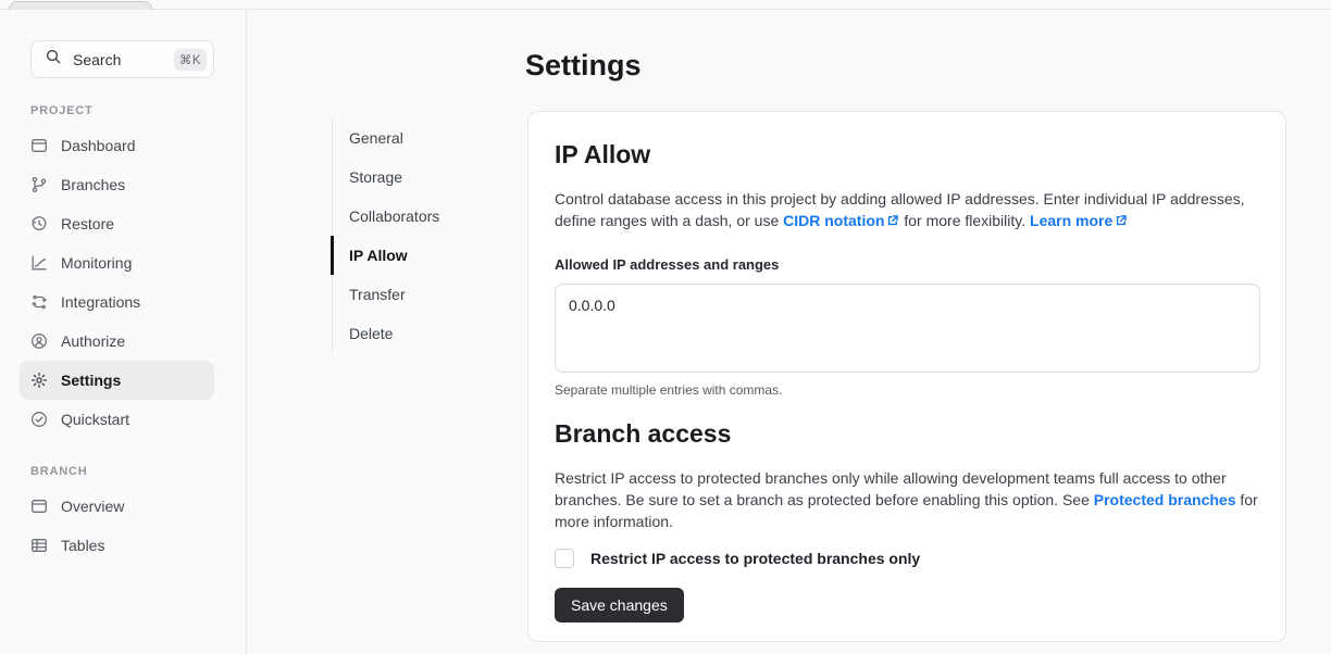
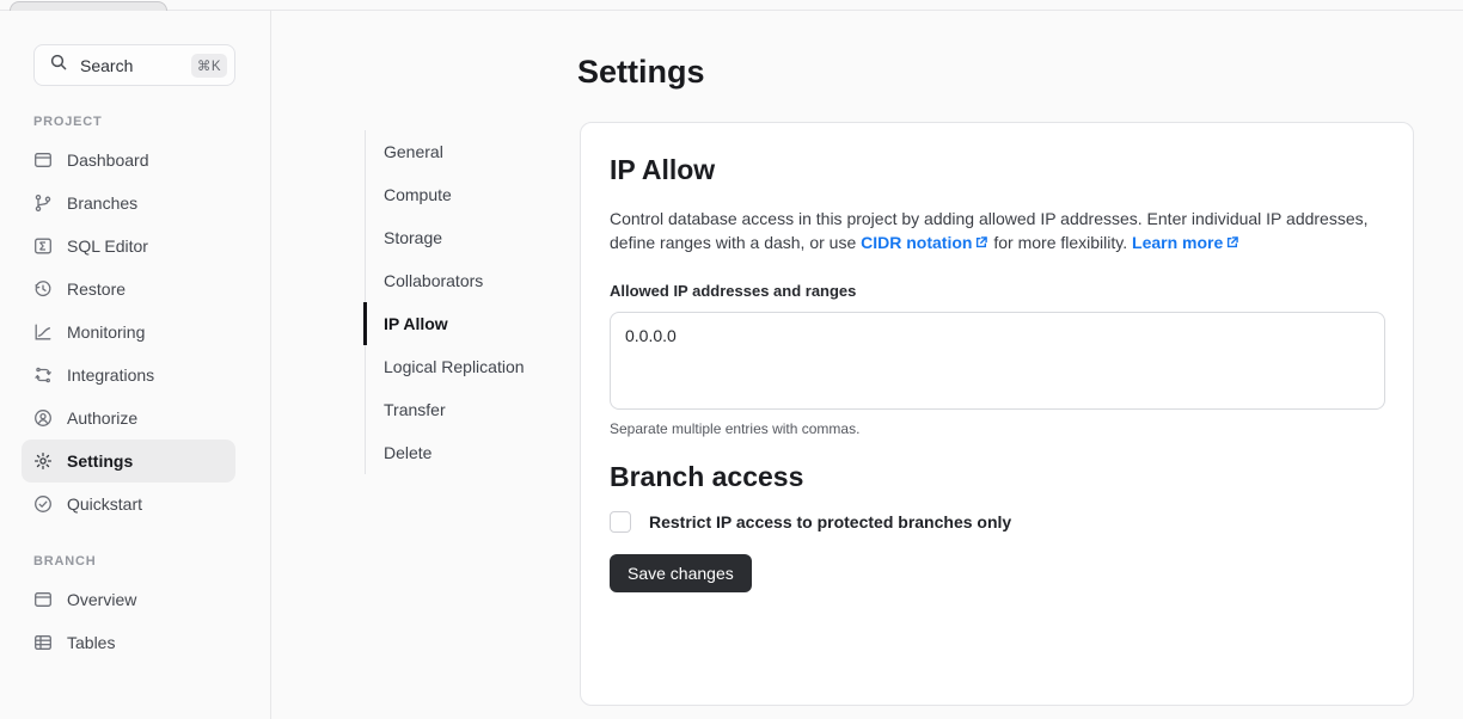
  Search
  ⌘K
  PROJECT
  Dashboard
  Branches
+ SQL Editor
  Restore
  Monitoring
  Integrations
  Authorize
  Settings
  Quickstart
  BRANCH
  Overview
  Tables
  General
+ Compute
  Storage
  Collaborators
  IP Allow
+ Logical Replication
  Transfer
  Delete
  Settings
  IP Allow
  Control database access in this project by adding allowed IP addresses. Enter individual IP addresses, define ranges with a dash, or use CIDR notation for more flexibility. Learn more
  Allowed IP addresses and ranges
  0.0.0.0
  Separate multiple entries with commas.
  Branch access
- Restrict IP access to protected branches only while allowing development teams full access to other branches. Be sure to set a branch as protected before enabling this option. See Protected branches for more information.
  Restrict IP access to protected branches only
  Save changes
